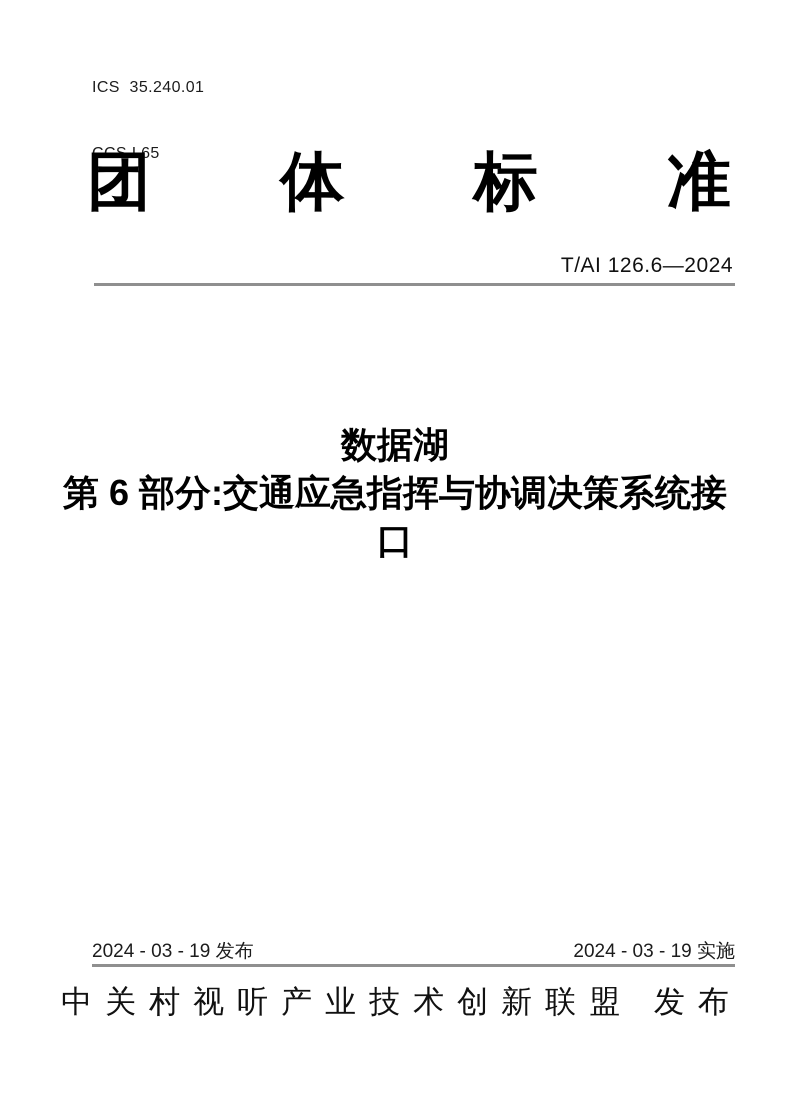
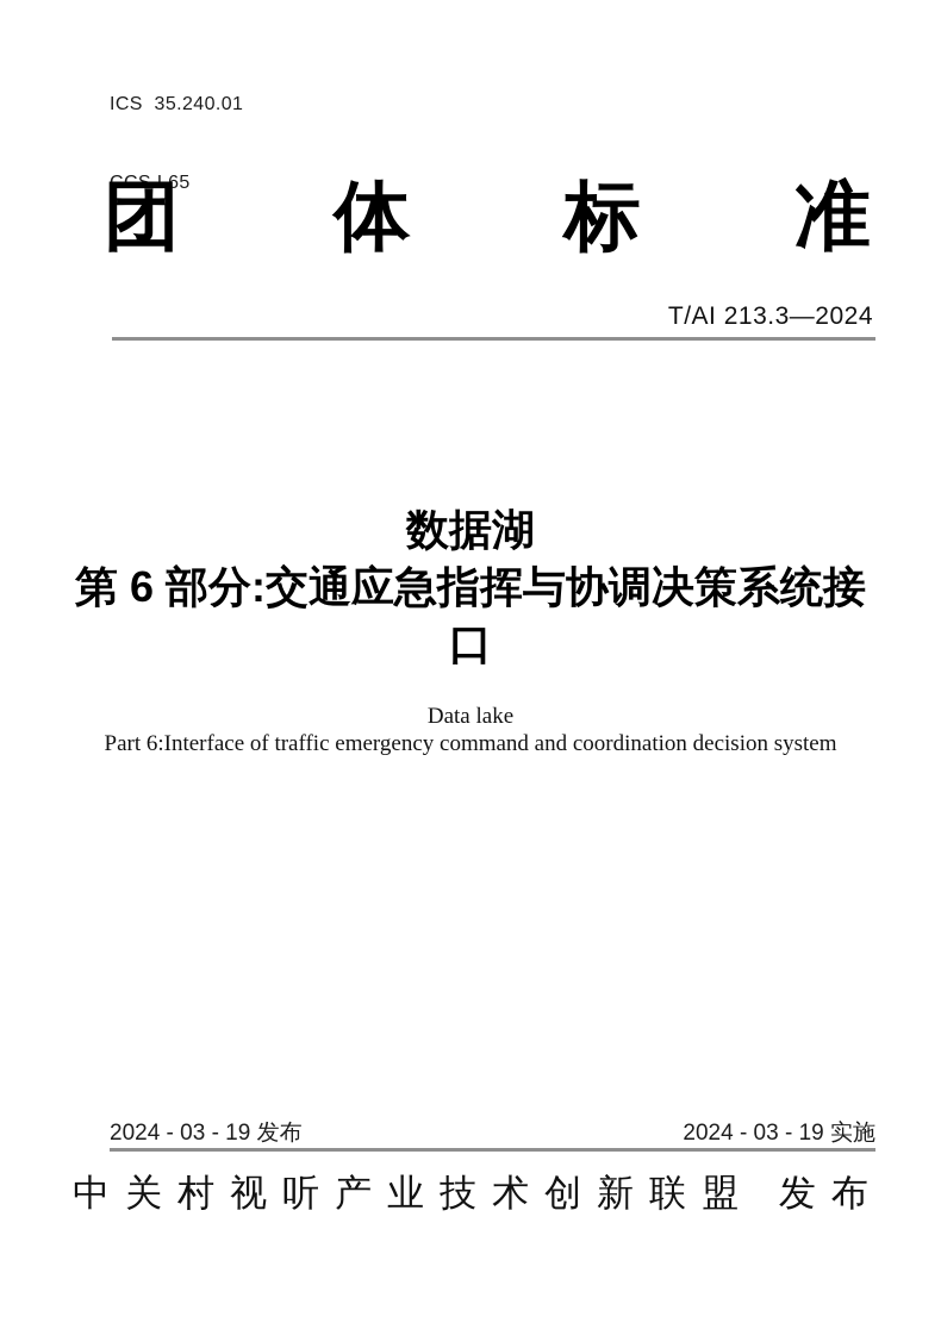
  ICS 35.240.01
  CCS L65
  团
  体
  标
  准
- T/AI 126.6—2024
+ T/AI 213.3—2024
  数据湖
  第 6 部分:交通应急指挥与协调决策系统接
  口
+ Data lake
+ Part 6:Interface of traffic emergency command and coordination decision system
  2024 - 03 - 19 发布
  2024 - 03 - 19 实施
  中关村视听产业技术创新联盟 发布
